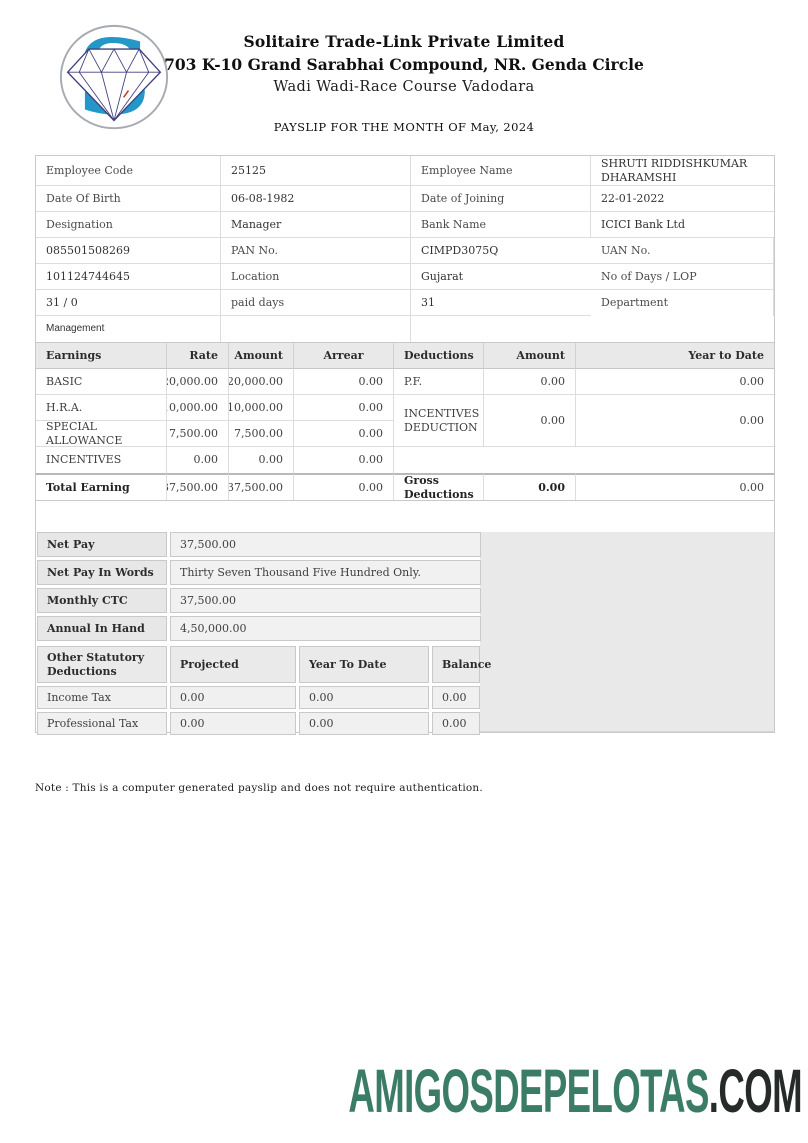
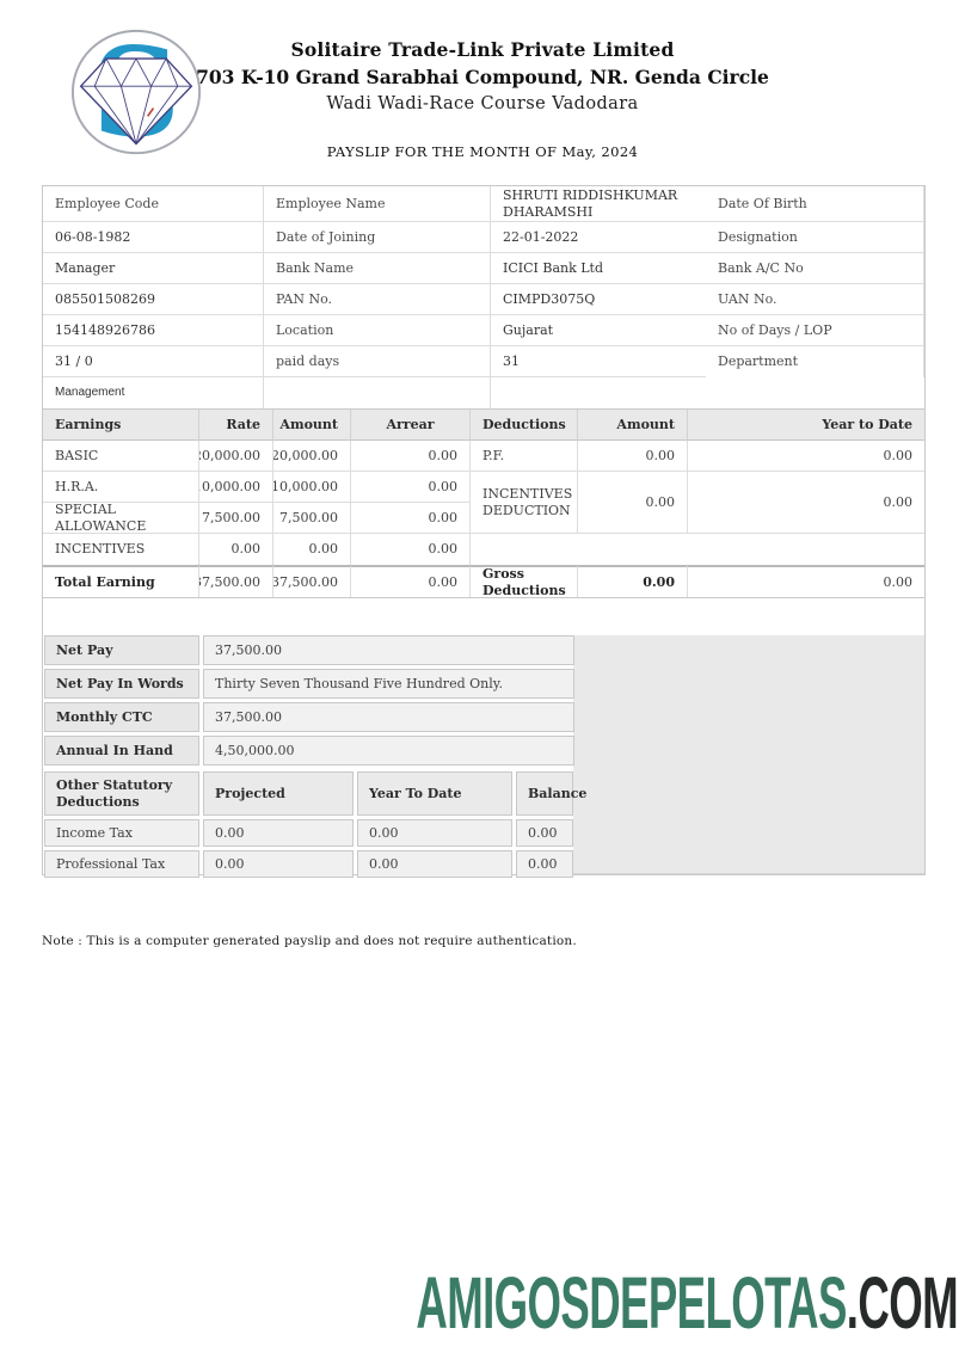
  Solitaire Trade-Link Private Limited
  703 K-10 Grand Sarabhai Compound, NR. Genda Circle
  Wadi Wadi-Race Course Vadodara
  PAYSLIP FOR THE MONTH OF May, 2024
  Employee Code
- 25125
  Employee Name
  SHRUTI RIDDISHKUMAR DHARAMSHI
  Date Of Birth
  06-08-1982
  Date of Joining
  22-01-2022
  Designation
  Manager
  Bank Name
  ICICI Bank Ltd
+ Bank A/C No
  085501508269
  PAN No.
  CIMPD3075Q
  UAN No.
- 101124744645
+ 154148926786
  Location
  Gujarat
  No of Days / LOP
  31 / 0
  paid days
  31
  Department
  Management
  Earnings
  Rate
  Amount
  Arrear
  Deductions
  Amount
  Year to Date
  BASIC
  0,000.00
  20,000.00
  0.00
  P.F.
  0.00
  0.00
  H.R.A.
  0,000.00
  10,000.00
  0.00
  INCENTIVES DEDUCTION
  0.00
  0.00
  SPECIAL ALLOWANCE
  7,500.00
  7,500.00
  0.00
  INCENTIVES
  0.00
  0.00
  0.00
  Total Earning
  7,500.00
  37,500.00
  0.00
  Gross Deductions
  0.00
  0.00
  Net Pay
  37,500.00
  Net Pay In Words
  Thirty Seven Thousand Five Hundred Only.
  Monthly CTC
  37,500.00
  Annual In Hand
  4,50,000.00
  Other Statutory Deductions
  Projected
  Year To Date
  Balance
  Income Tax
  0.00
  0.00
  0.00
  Professional Tax
  0.00
  0.00
  0.00
  Note : This is a computer generated payslip and does not require authentication.
  AMIGOSDEPELOTAS.COM
